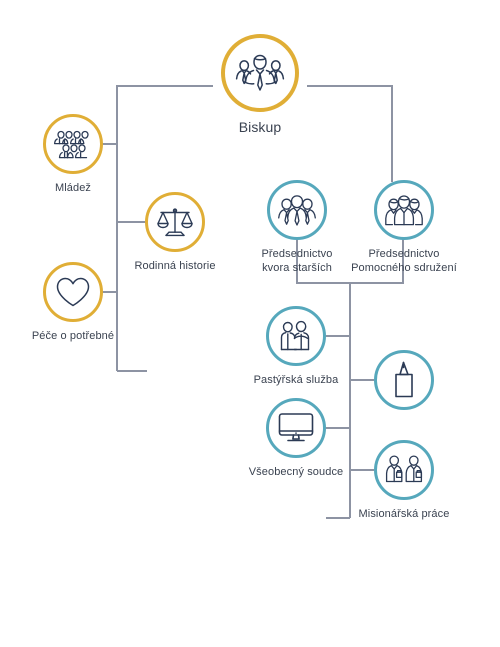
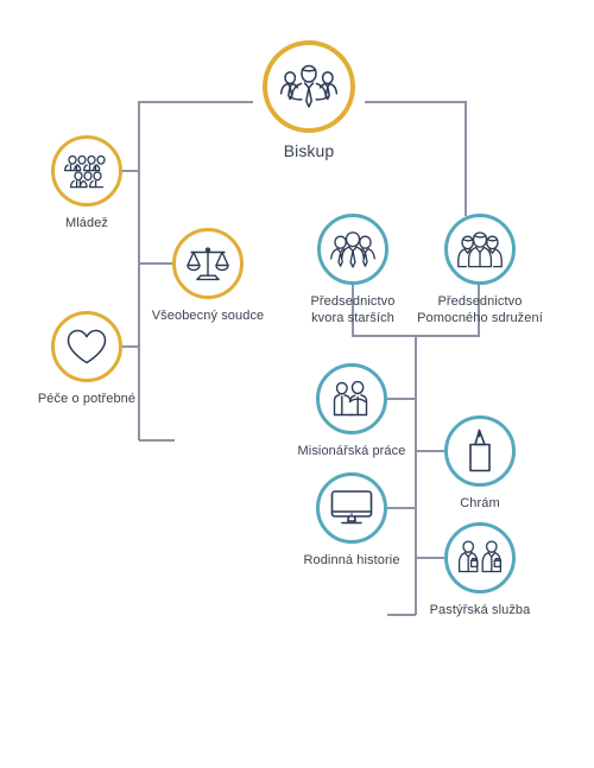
  Biskup
  Mládež
- Rodinná historie
+ Všeobecný soudce
  Péče o potřebné
  Předsednictvo
  kvora starších
  Předsednictvo
  Pomocného sdružení
- Pastýřská služba
+ Misionářská práce
+ Chrám
- Všeobecný soudce
+ Rodinná historie
- Misionářská práce
+ Pastýřská služba
